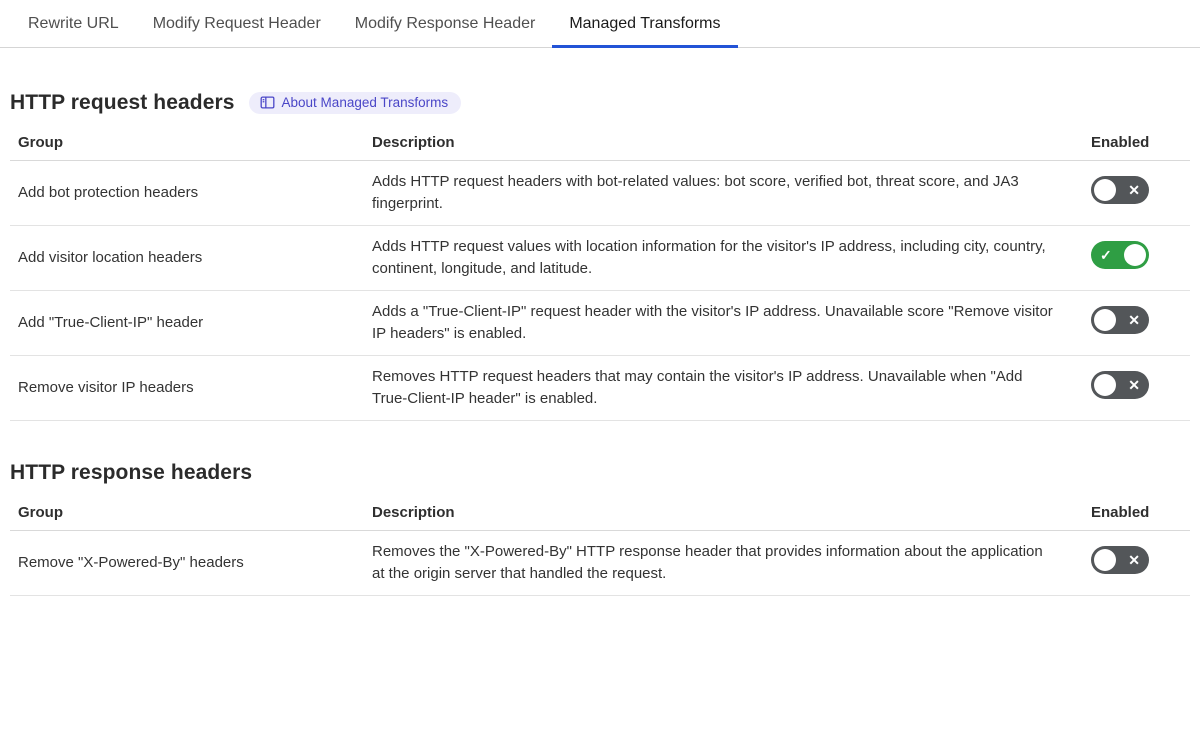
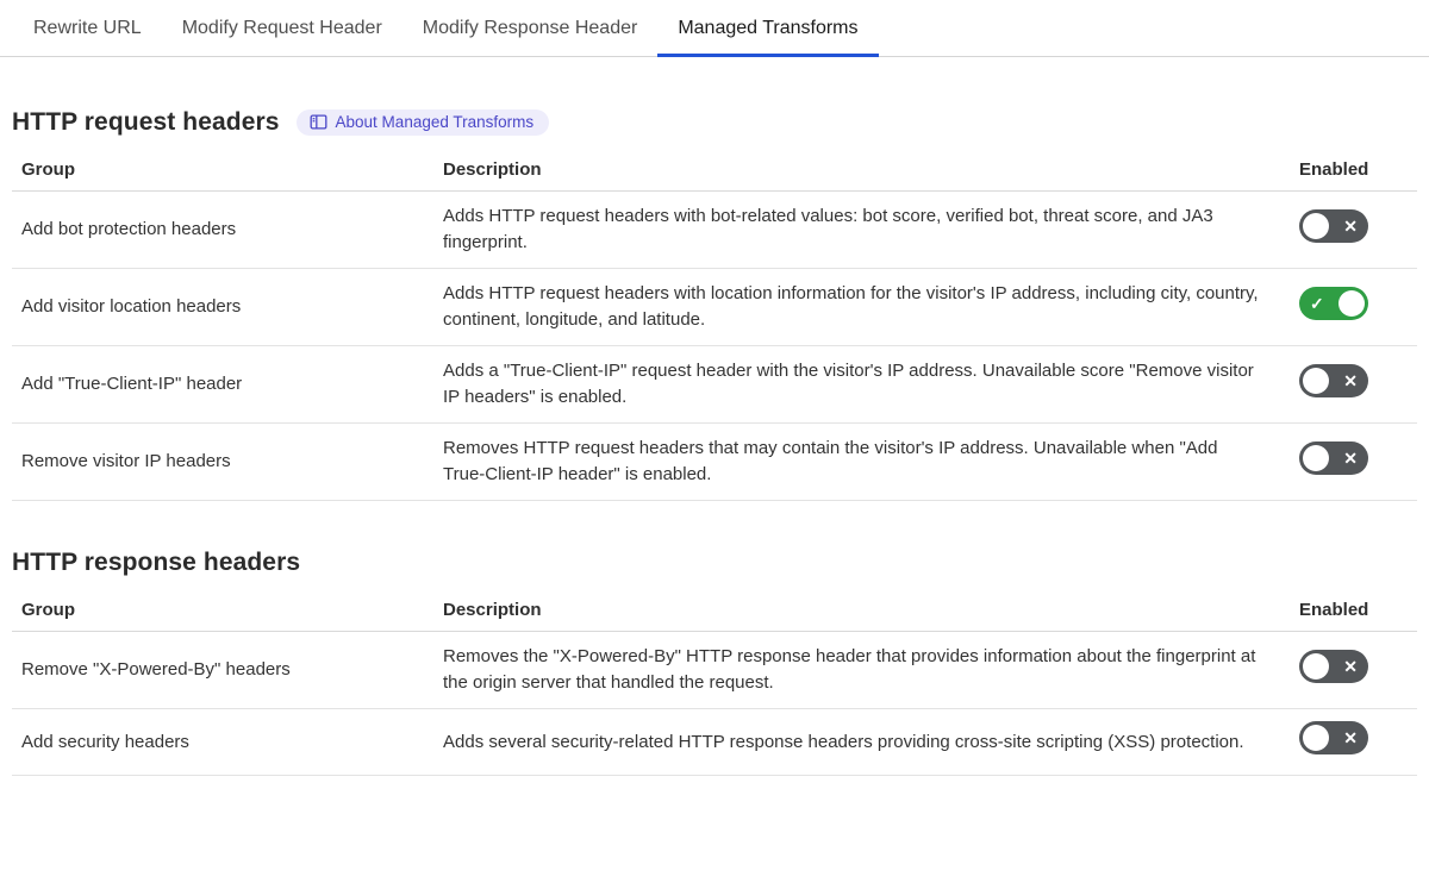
  Rewrite URL
  Modify Request Header
  Modify Response Header
  Managed Transforms
  HTTP request headers
  About Managed Transforms
  Group	Description	Enabled
  Add bot protection headers	Adds HTTP request headers with bot-related values: bot score, verified bot, threat score, and JA3 fingerprint.	✕
- Add visitor location headers	Adds HTTP request values with location information for the visitor's IP address, including city, country, continent, longitude, and latitude.	✓
+ Add visitor location headers	Adds HTTP request headers with location information for the visitor's IP address, including city, country, continent, longitude, and latitude.	✓
  Add "True-Client-IP" header	Adds a "True-Client-IP" request header with the visitor's IP address. Unavailable score "Remove visitor IP headers" is enabled.	✕
  Remove visitor IP headers	Removes HTTP request headers that may contain the visitor's IP address. Unavailable when "Add True-Client-IP header" is enabled.	✕
  HTTP response headers
  Group	Description	Enabled
- Remove "X-Powered-By" headers	Removes the "X-Powered-By" HTTP response header that provides information about the application at the origin server that handled the request.	✕
+ Remove "X-Powered-By" headers	Removes the "X-Powered-By" HTTP response header that provides information about the fingerprint at the origin server that handled the request.	✕
+ Add security headers	Adds several security-related HTTP response headers providing cross-site scripting (XSS) protection.	✕
